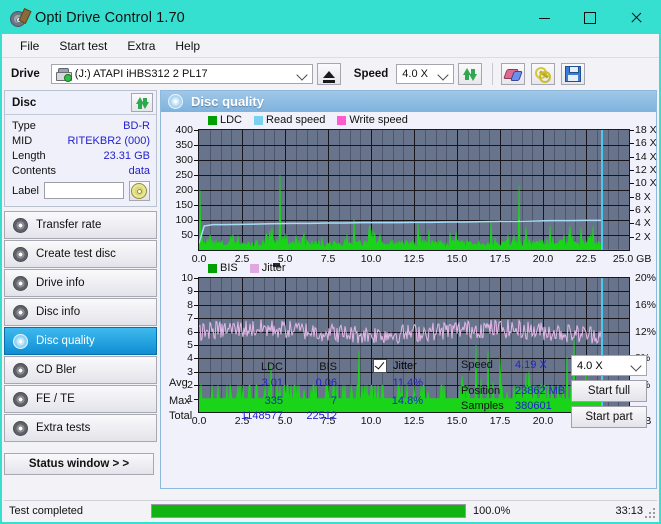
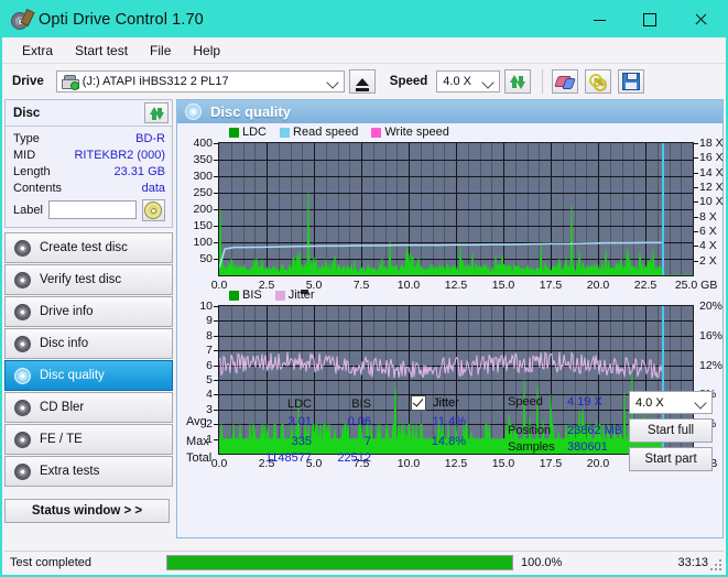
  Opti Drive Control 1.70
- File
+ Extra
  Start test
- Extra
+ File
  Help
  Drive
  (J:) ATAPI iHBS312 2 PL17
  Speed
  4.0 X
  Disc
  Type
  BD-R
  MID
  RITEKBR2 (000)
  Length
  23.31 GB
  Contents
  data
  Label
- Transfer rate
  Create test disc
+ Verify test disc
  Drive info
  Disc info
  Disc quality
  CD Bler
  FE / TE
  Extra tests
  Status window > >
  Disc quality
  LDC
  Read speed
  Write speed
  400
  350
  300
  250
  200
  150
  100
  50
  18 X
  16 X
  14 X
  12 X
  10 X
  8 X
  6 X
  4 X
  2 X
  0.0
  2.5
  5.0
  7.5
  10.0
  12.5
  15.0
  17.5
  20.0
  22.5
  25.0 GB
  BIS
  Jitter
  10
  9
  8
  7
  6
  5
  4
  3
  2
  1
  20%
  16%
  12%
  0.0
  2.5
  5.0
  7.5
  10.0
  12.5
  15.0
  17.5
  20.0
  LDC
  BIS
  Jitter
  Avg
  3.01
  0.06
  11.4%
  Max
  335
  7
  14.8%
  Total
  1148577
  22512
  Speed
  4.19 X
  Position
  23862 MB
  Samples
  380601
  4.0 X
  Start full
  Start part
  Test completed
  100.0%
  33:13
